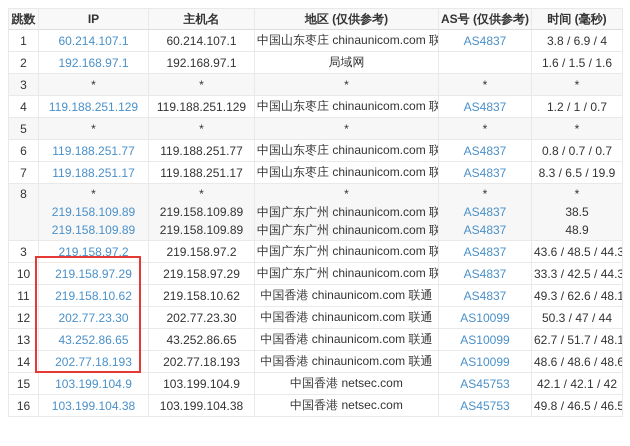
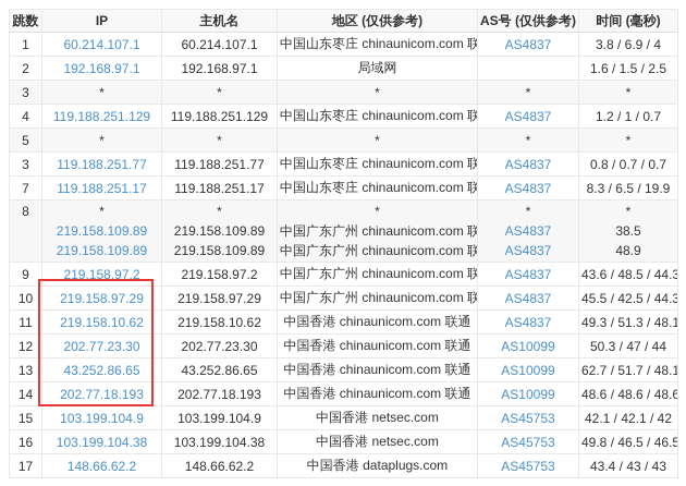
  跳数	IP	主机名	地区 (仅供参考)	AS号 (仅供参考)	时间 (毫秒)
  1	60.214.107.1	60.214.107.1	中国山东枣庄 chinaunicom.com 联	AS4837	3.8 / 6.9 / 4
- 2	192.168.97.1	192.168.97.1	局域网		1.6 / 1.5 / 1.6
+ 2	192.168.97.1	192.168.97.1	局域网		1.6 / 1.5 / 2.5
  3	*	*	*	*	*
  4	119.188.251.129	119.188.251.129	中国山东枣庄 chinaunicom.com 联	AS4837	1.2 / 1 / 0.7
  5	*	*	*	*	*
- 6	119.188.251.77	119.188.251.77	中国山东枣庄 chinaunicom.com 联	AS4837	0.8 / 0.7 / 0.7
+ 3	119.188.251.77	119.188.251.77	中国山东枣庄 chinaunicom.com 联	AS4837	0.8 / 0.7 / 0.7
  7	119.188.251.17	119.188.251.17	中国山东枣庄 chinaunicom.com 联	AS4837	8.3 / 6.5 / 19.9
  8	*219.158.109.89219.158.109.89	*219.158.109.89219.158.109.89	*中国广东广州 chinaunicom.com 联中国广东广州 chinaunicom.com 联	*AS4837AS4837	*38.548.9
- 3	219.158.97.2	219.158.97.2	中国广东广州 chinaunicom.com 联	AS4837	43.6 / 48.5 / 44.3
+ 9	219.158.97.2	219.158.97.2	中国广东广州 chinaunicom.com 联	AS4837	43.6 / 48.5 / 44.3
- 10	219.158.97.29	219.158.97.29	中国广东广州 chinaunicom.com 联	AS4837	33.3 / 42.5 / 44.3
+ 10	219.158.97.29	219.158.97.29	中国广东广州 chinaunicom.com 联	AS4837	45.5 / 42.5 / 44.3
- 11	219.158.10.62	219.158.10.62	中国香港 chinaunicom.com 联通	AS4837	49.3 / 62.6 / 48.1
+ 11	219.158.10.62	219.158.10.62	中国香港 chinaunicom.com 联通	AS4837	49.3 / 51.3 / 48.1
  12	202.77.23.30	202.77.23.30	中国香港 chinaunicom.com 联通	AS10099	50.3 / 47 / 44
  13	43.252.86.65	43.252.86.65	中国香港 chinaunicom.com 联通	AS10099	62.7 / 51.7 / 48.1
  14	202.77.18.193	202.77.18.193	中国香港 chinaunicom.com 联通	AS10099	48.6 / 48.6 / 48.6
  15	103.199.104.9	103.199.104.9	中国香港 netsec.com	AS45753	42.1 / 42.1 / 42
  16	103.199.104.38	103.199.104.38	中国香港 netsec.com	AS45753	49.8 / 46.5 / 46.5
+ 17	148.66.62.2	148.66.62.2	中国香港 dataplugs.com	AS45753	43.4 / 43 / 43
